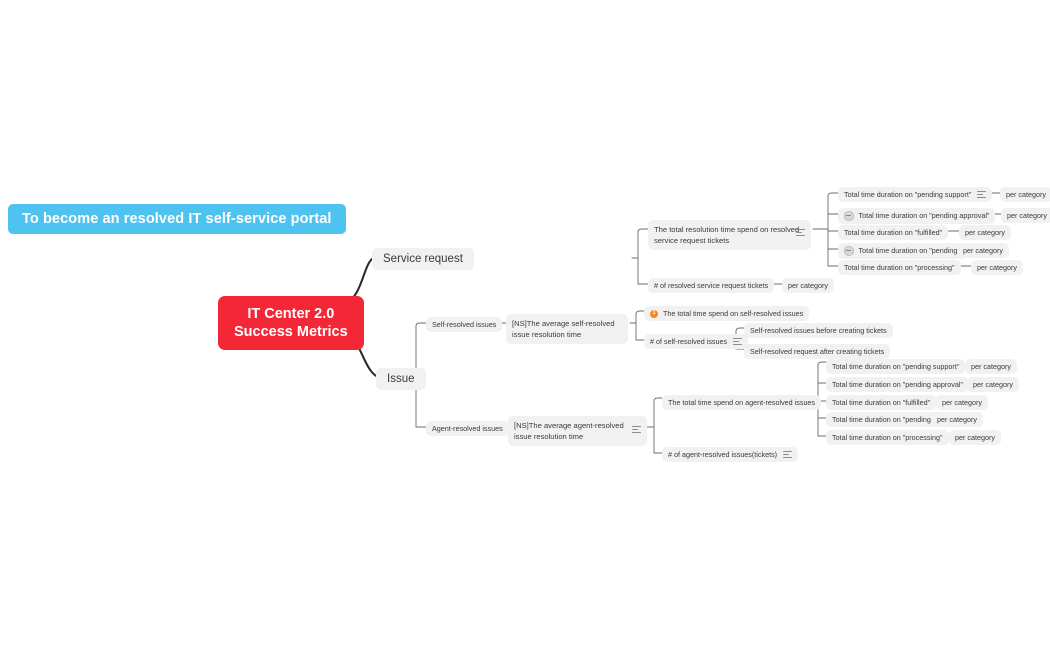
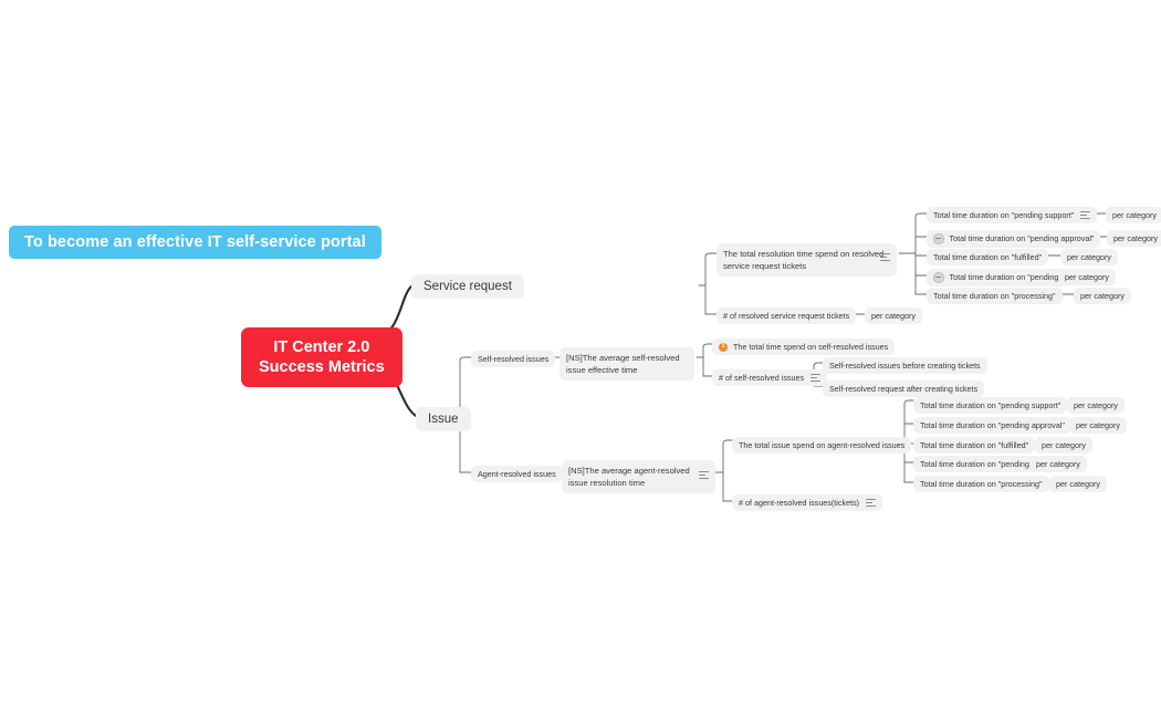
- To become an resolved IT self-service portal
+ To become an effective IT self-service portal
  IT Center 2.0
  Success Metrics
  Service request
  The total resolution time spend on resolve service request tickets
  # of resolved service request tickets
  per category
  Total time duration on "pending support"
  per category
  Total time duration on "pending approval"
  per category
  Total time duration on "fulfilled"
  per category
  Total time duration on "pending
  per category
  Total time duration on "processing"
  per category
  Issue
  Self-resolved issues
- [NS]The average self-resolved issue resolution time
+ [NS]The average self-resolved issue effective time
  The total time spend on self-resolved issues
  # of self-resolved issues
  Self-resolved issues before creating tickets
  Self-resolved request after creating tickets
  Agent-resolved issues
  [NS]The average agent-resolved issue resolution time
- The total time spend on agent-resolved issues
+ The total issue spend on agent-resolved issues
  # of agent-resolved issues(tickets)
  Total time duration on "pending support"
  per category
  Total time duration on "pending approval"
  per category
  Total time duration on "fulfilled"
  per category
  Total time duration on "pending
  per category
  Total time duration on "processing"
  per category
